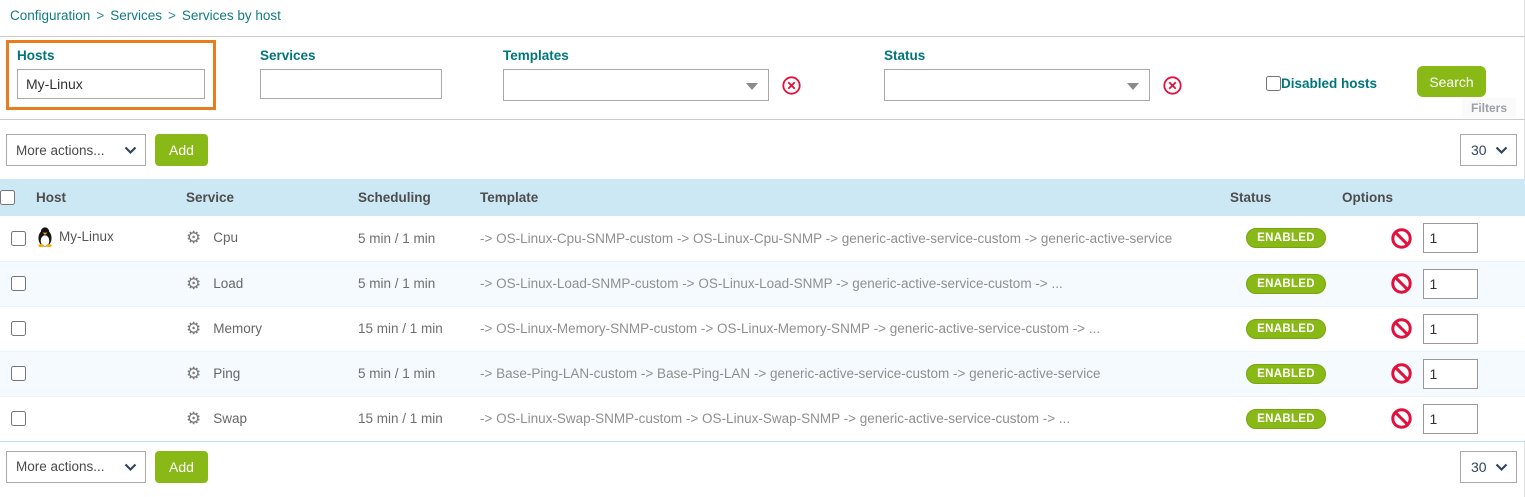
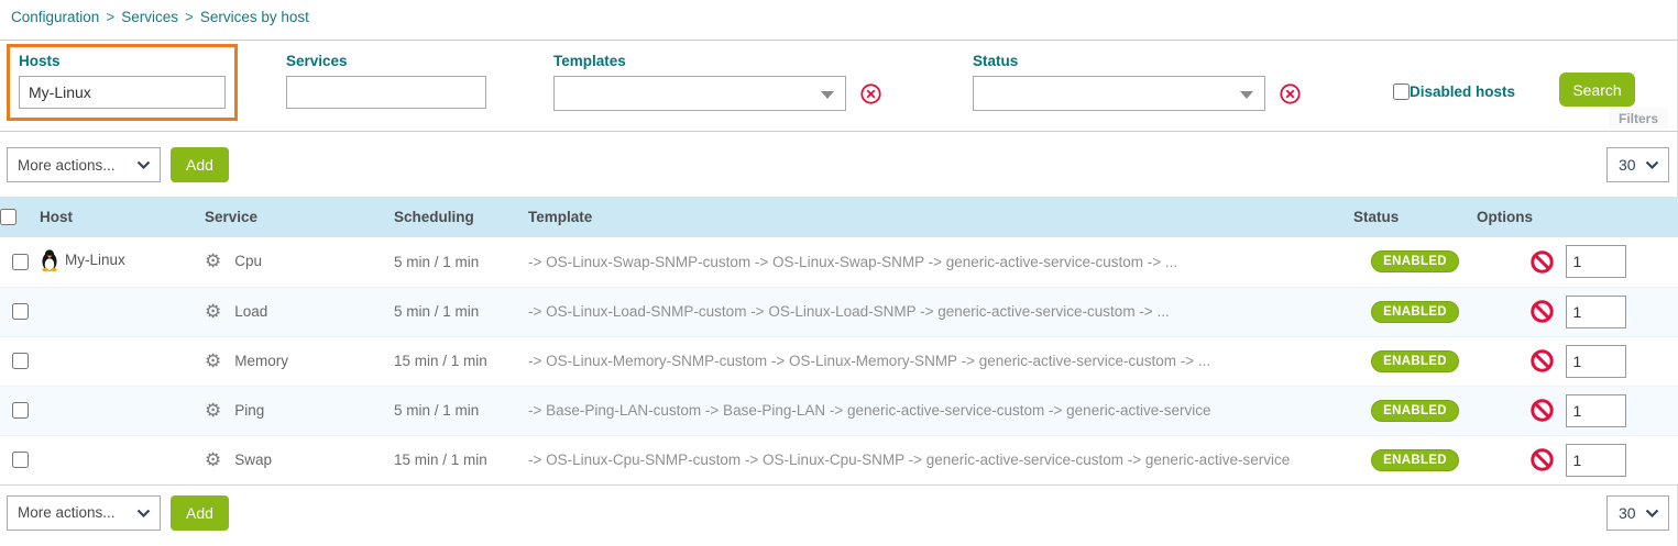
  Configuration > Services > Services by host
  Hosts
  My-Linux
  Services
  Templates
  Status
  Disabled hosts
  Search
  Filters
  More actions...
  Add
  30
  	Host	Service	Scheduling	Template	Status	Options
- 	My-Linux	⚙ Cpu	5 min / 1 min	-> OS-Linux-Cpu-SNMP-custom -> OS-Linux-Cpu-SNMP -> generic-active-service-custom -> generic-active-service	ENABLED	1
+ 	My-Linux	⚙ Cpu	5 min / 1 min	-> OS-Linux-Swap-SNMP-custom -> OS-Linux-Swap-SNMP -> generic-active-service-custom -> ...	ENABLED	1
  		⚙ Load	5 min / 1 min	-> OS-Linux-Load-SNMP-custom -> OS-Linux-Load-SNMP -> generic-active-service-custom -> ...	ENABLED	1
  		⚙ Memory	15 min / 1 min	-> OS-Linux-Memory-SNMP-custom -> OS-Linux-Memory-SNMP -> generic-active-service-custom -> ...	ENABLED	1
  		⚙ Ping	5 min / 1 min	-> Base-Ping-LAN-custom -> Base-Ping-LAN -> generic-active-service-custom -> generic-active-service	ENABLED	1
- 		⚙ Swap	15 min / 1 min	-> OS-Linux-Swap-SNMP-custom -> OS-Linux-Swap-SNMP -> generic-active-service-custom -> ...	ENABLED	1
+ 		⚙ Swap	15 min / 1 min	-> OS-Linux-Cpu-SNMP-custom -> OS-Linux-Cpu-SNMP -> generic-active-service-custom -> generic-active-service	ENABLED	1
  More actions...
  Add
  30
